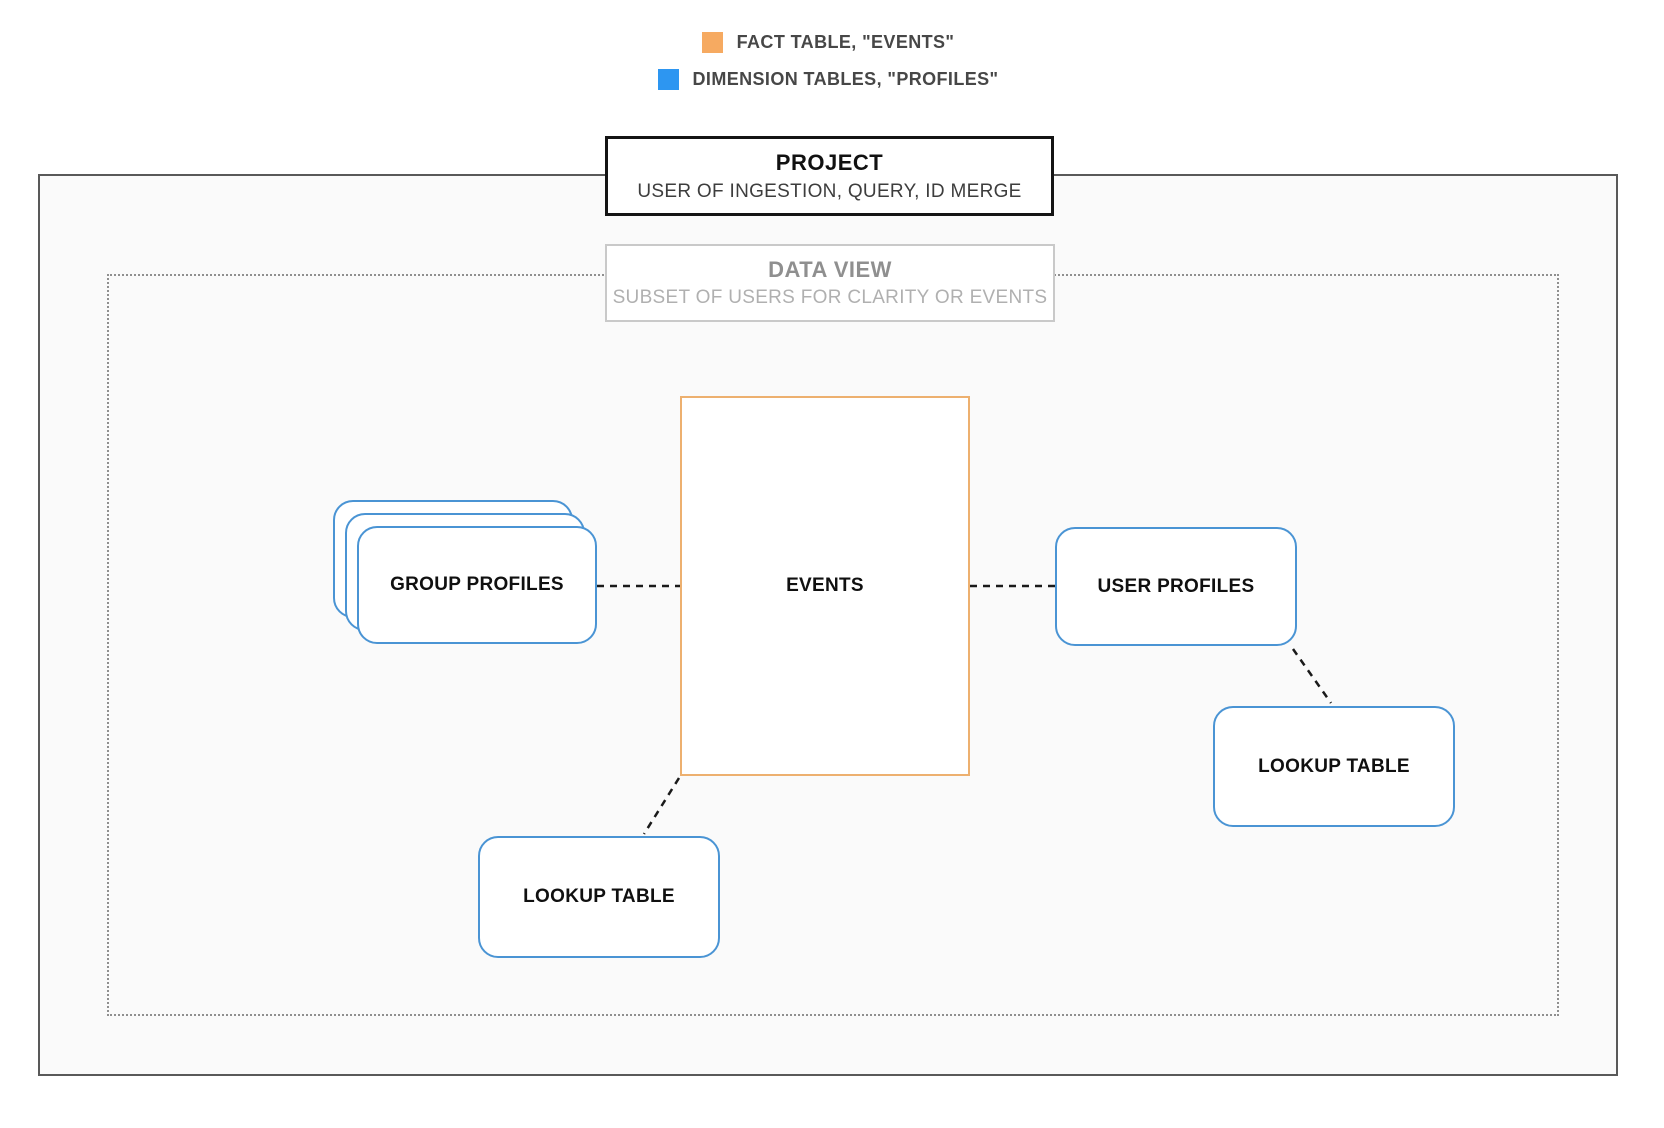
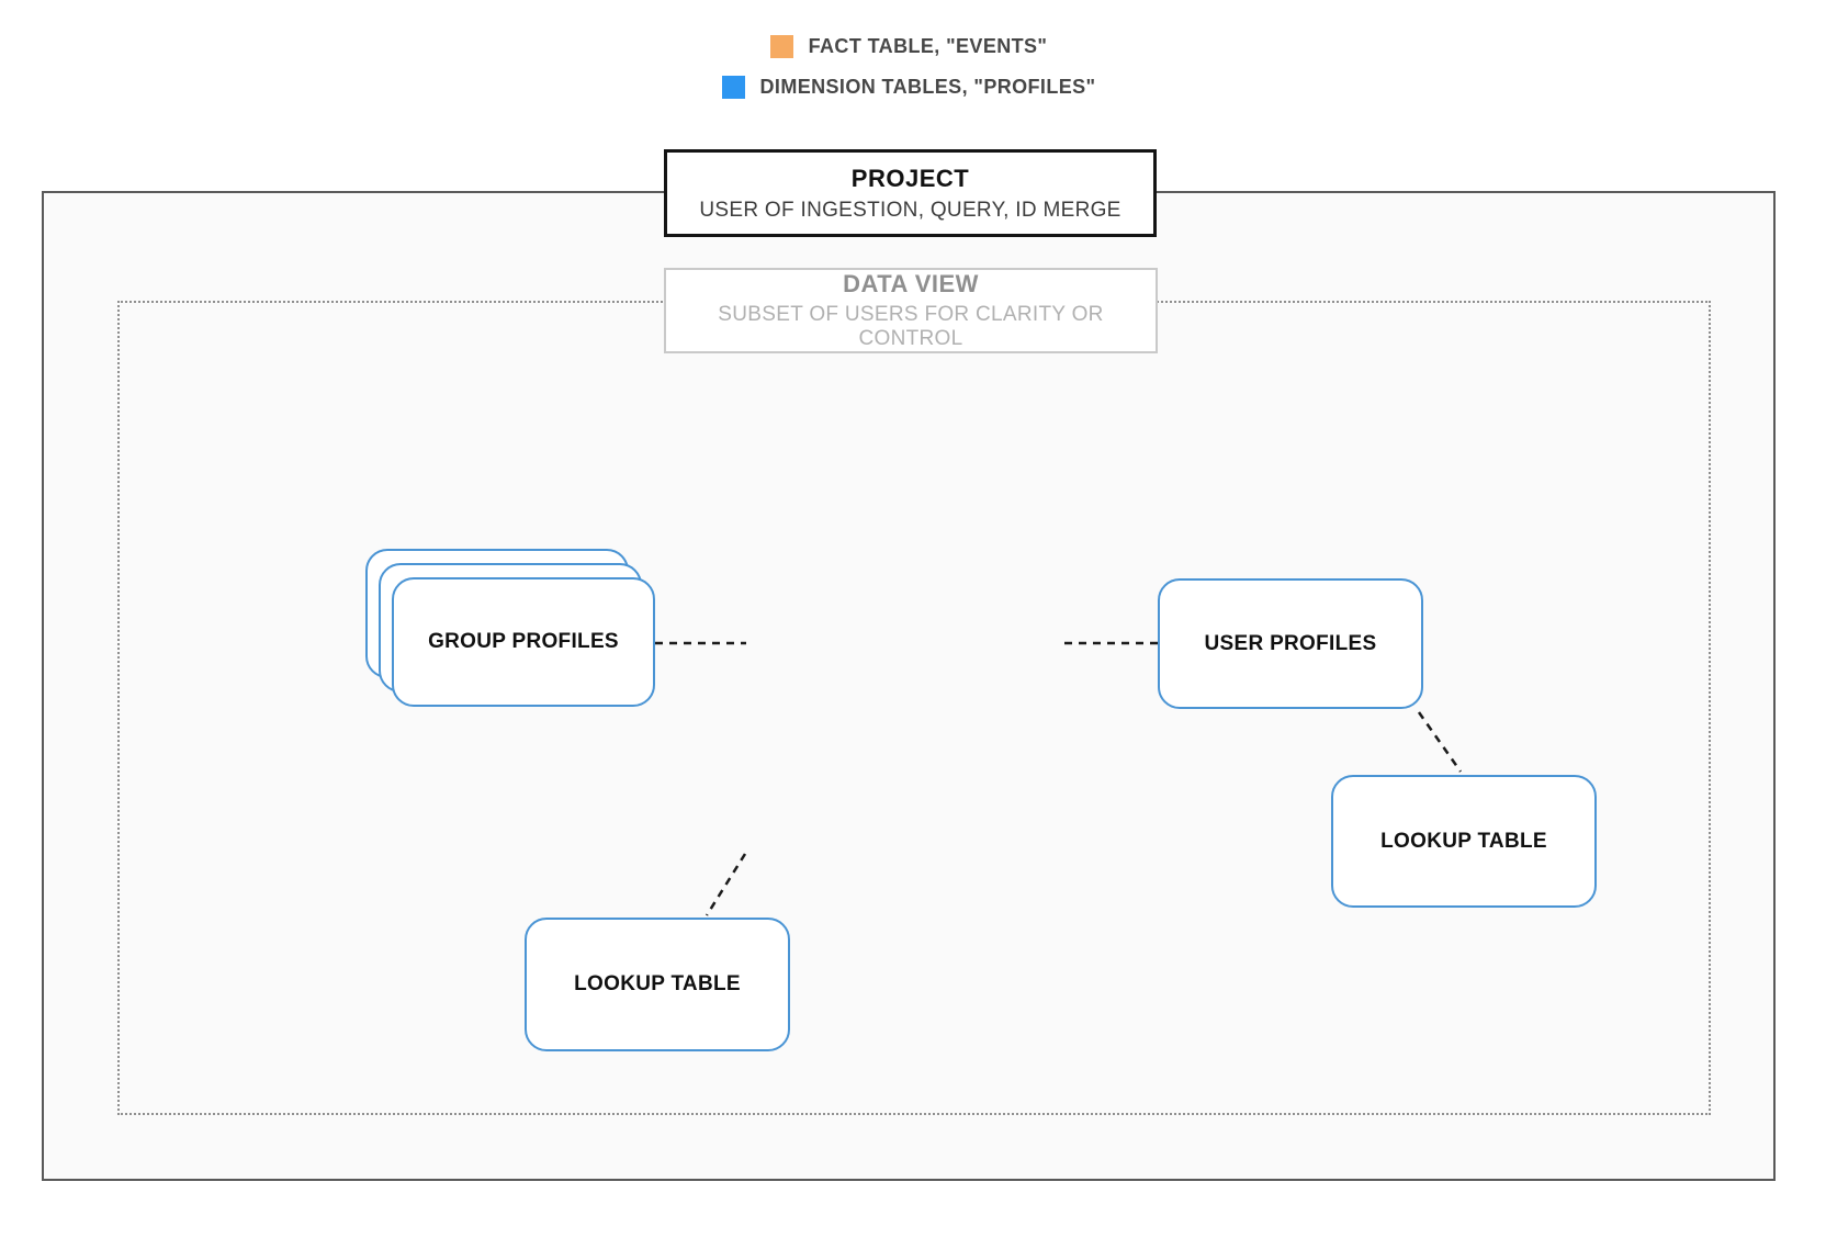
  FACT TABLE, "EVENTS"
  DIMENSION TABLES, "PROFILES"
  PROJECT
  USER OF INGESTION, QUERY, ID MERGE
  DATA VIEW
- SUBSET OF USERS FOR CLARITY OR EVENTS
+ SUBSET OF USERS FOR CLARITY OR CONTROL
- EVENTS
  GROUP PROFILES
  USER PROFILES
  LOOKUP TABLE
  LOOKUP TABLE
